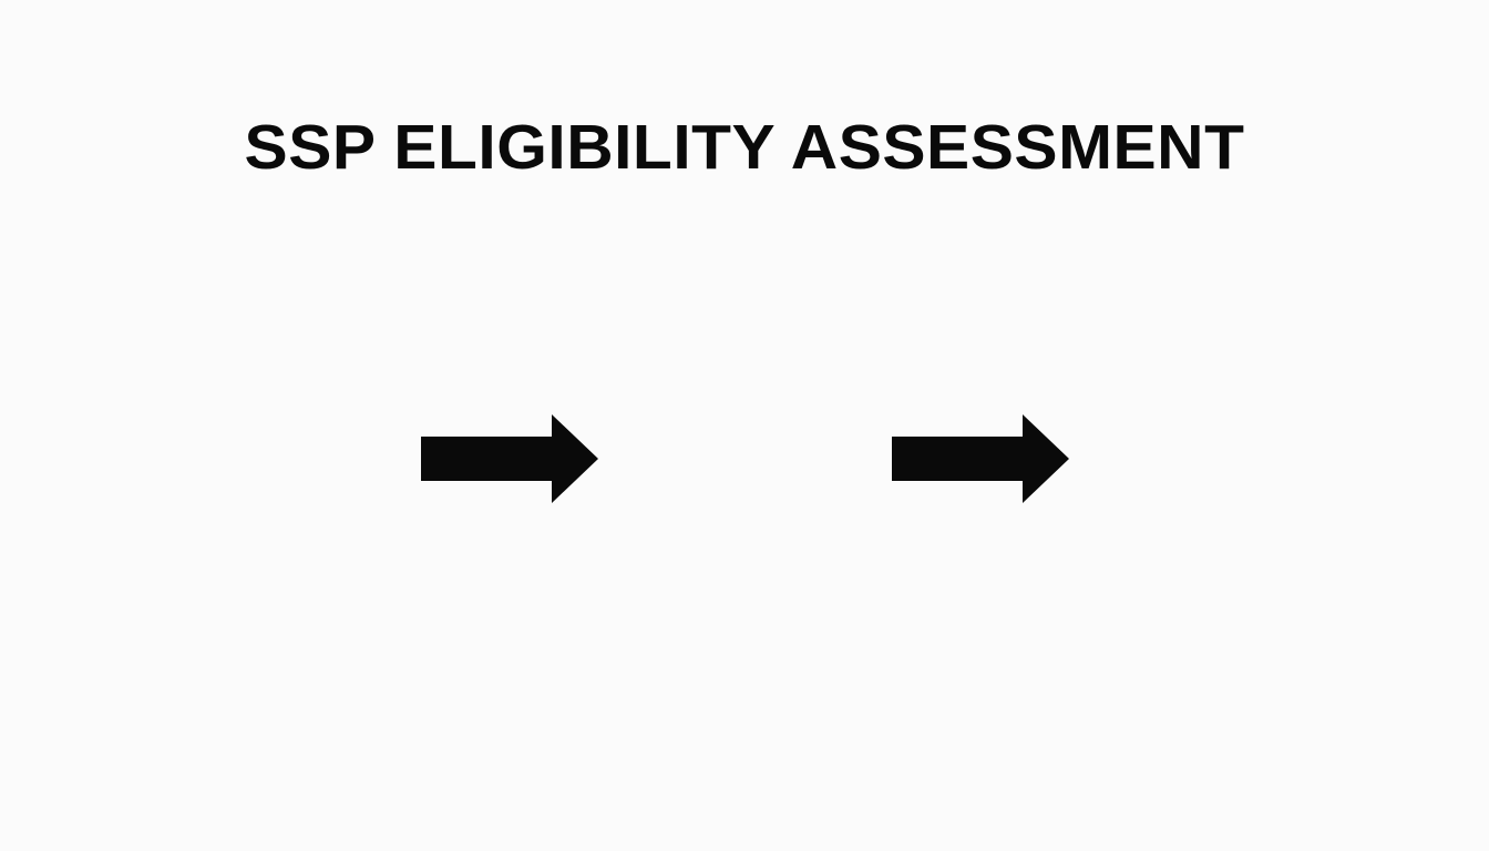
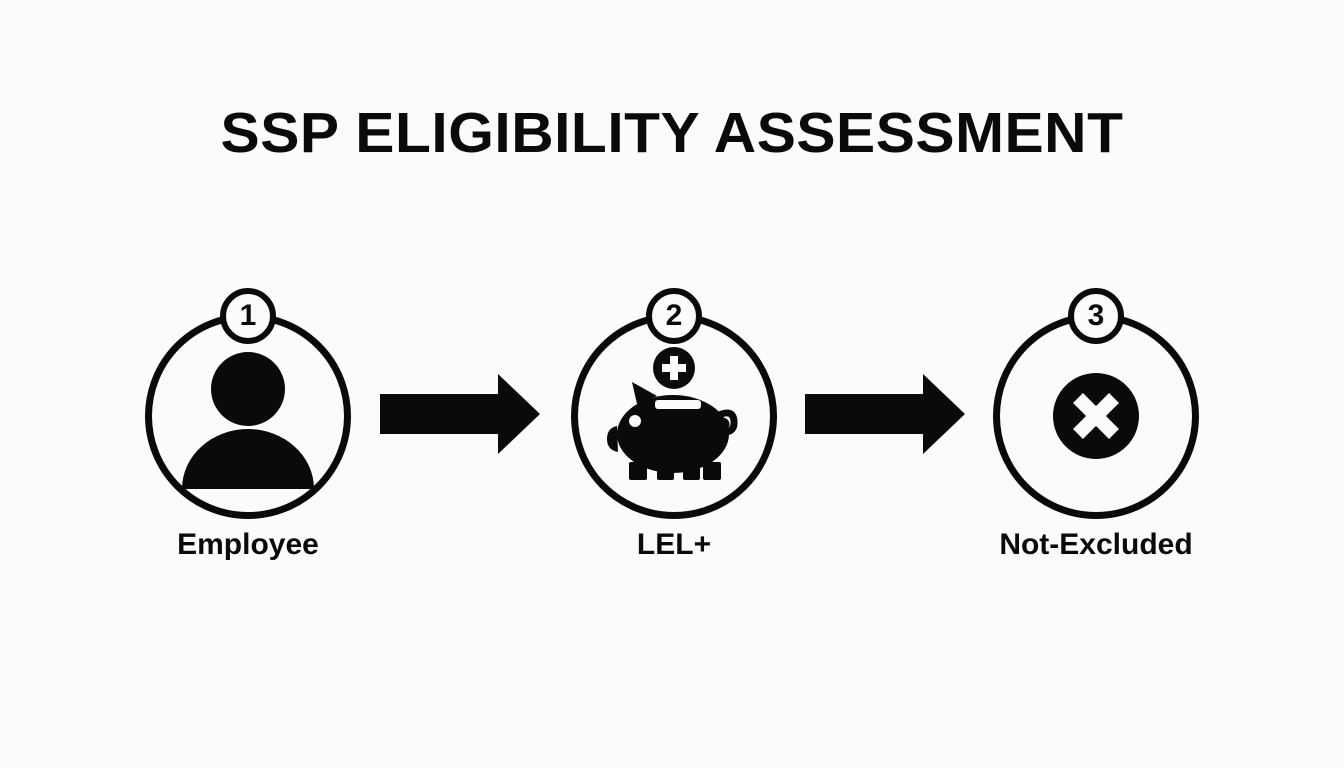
  SSP ELIGIBILITY ASSESSMENT
+ 1
+ Employee
+ 2
+ LEL+
+ 3
+ Not-Excluded
